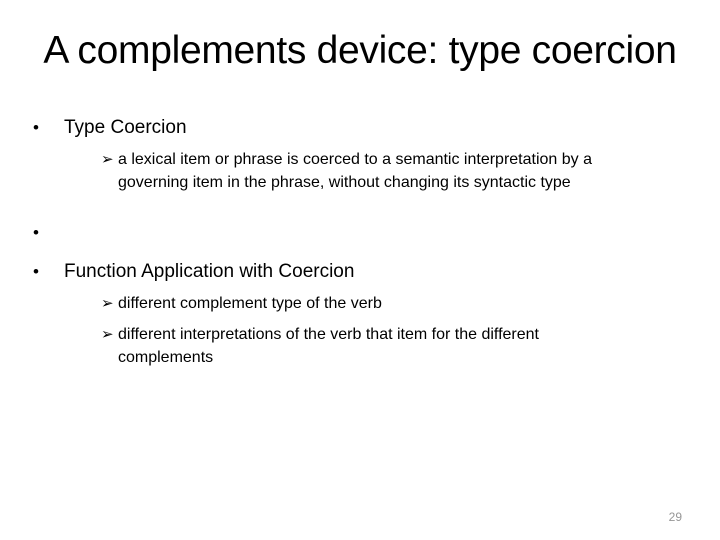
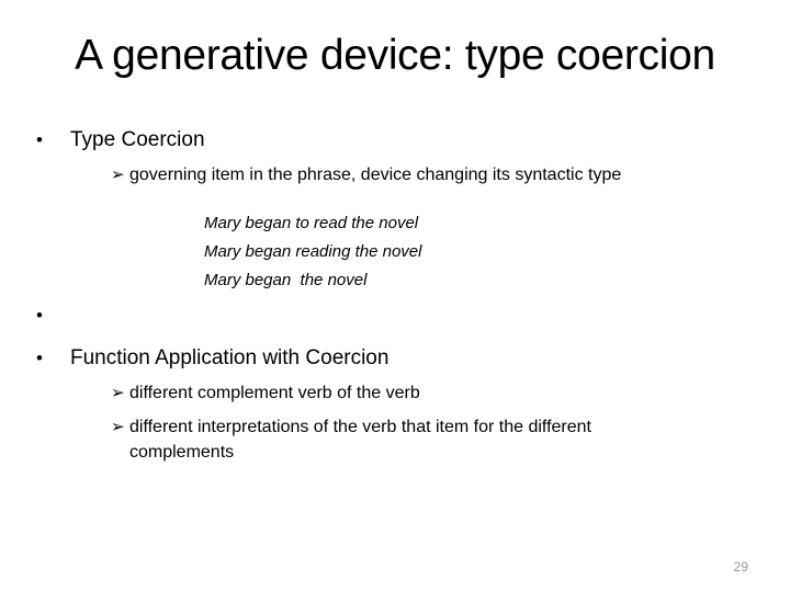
- A complements device: type coercion
+ A generative device: type coercion
  •
  Type Coercion
  ➢
- a lexical item or phrase is coerced to a semantic interpretation by a
- governing item in the phrase, without changing its syntactic type
+ governing item in the phrase, device changing its syntactic type
+ Mary began to read the novel
+ Mary began reading the novel
+ Mary began the novel
  •
  •
  Function Application with Coercion
  ➢
- different complement type of the verb
+ different complement verb of the verb
  ➢
  different interpretations of the verb that item for the different
  complements
  29
